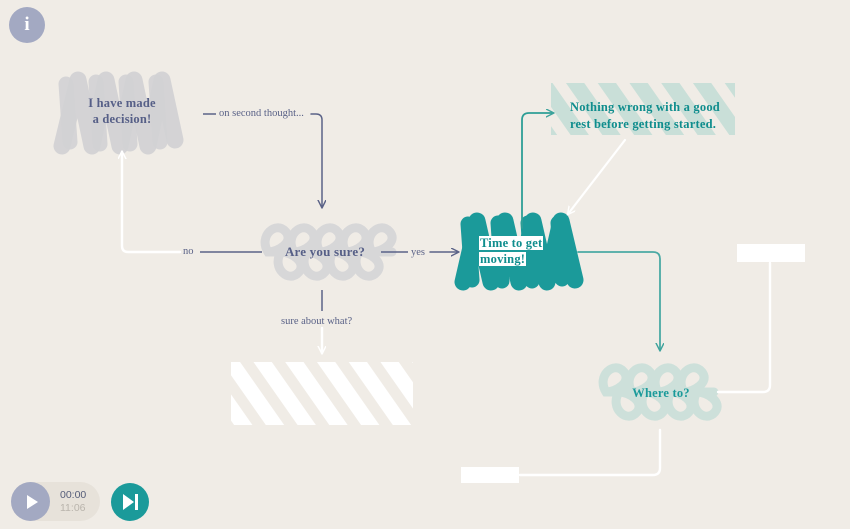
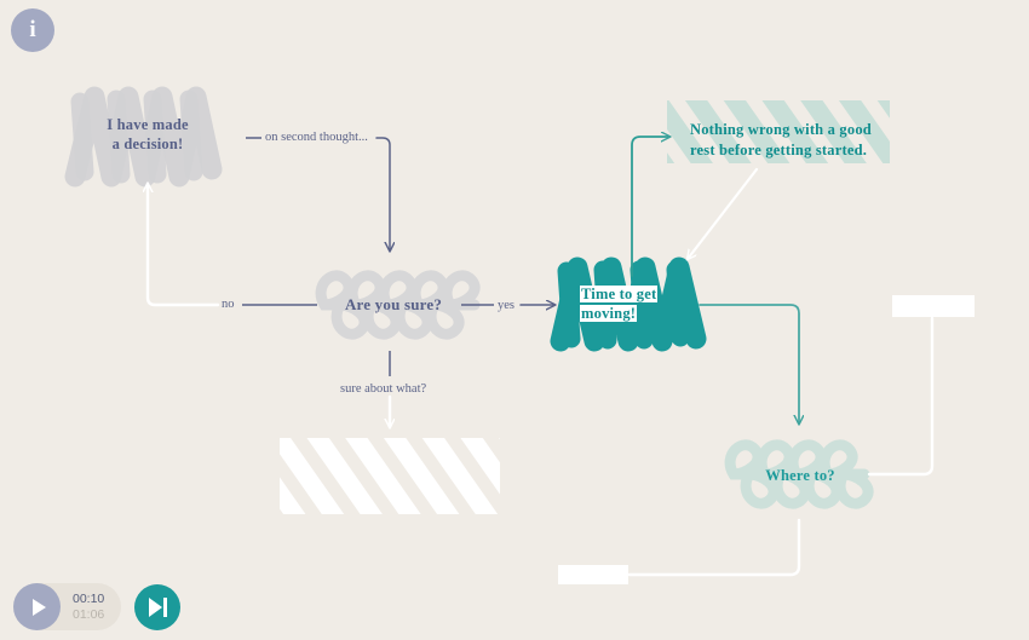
  I have made
  a decision!
  Are you sure?
  Time to get
  moving!
  Nothing wrong with a good
  rest before getting started.
  Where to?
  on second thought...
  no
  yes
  sure about what?
  i
- 00:00
+ 00:10
- 11:06
+ 01:06
